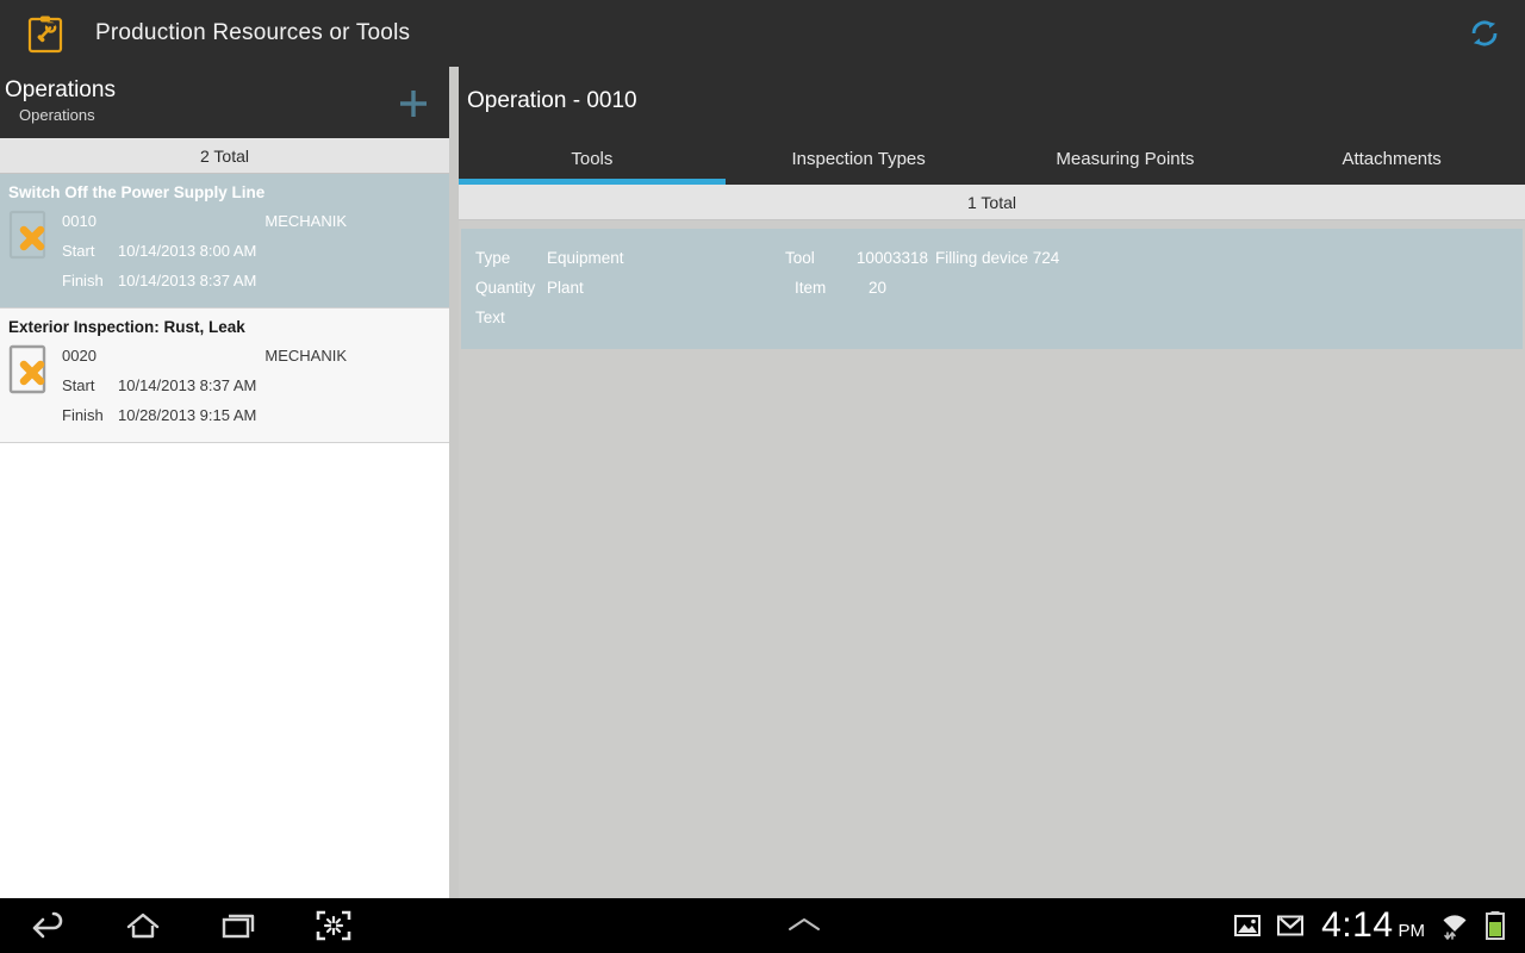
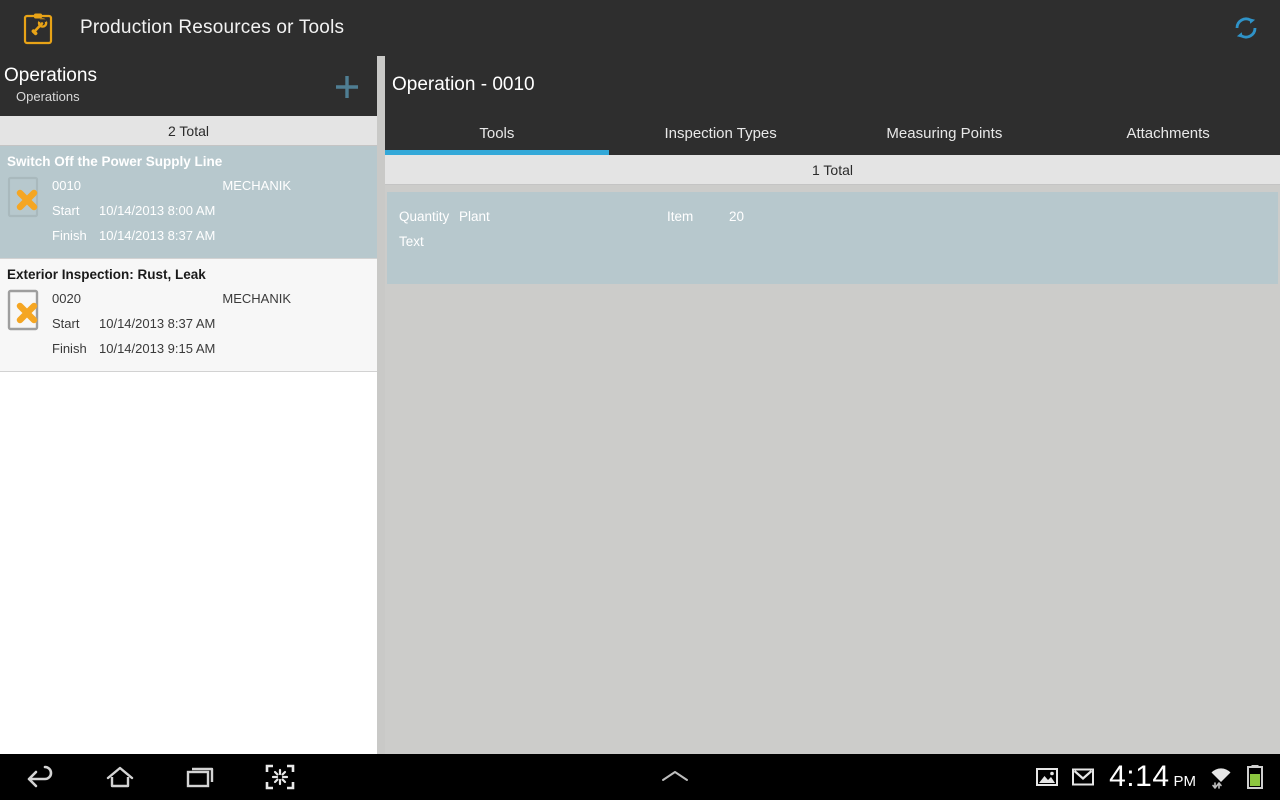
  Production Resources or Tools
  Operations
  Operations
  2 Total
  Switch Off the Power Supply Line
  0010
  MECHANIK
  Start
  10/14/2013 8:00 AM
  Finish
  10/14/2013 8:37 AM
  Exterior Inspection: Rust, Leak
  0020
  MECHANIK
  Start
  10/14/2013 8:37 AM
  Finish
- 10/28/2013 9:15 AM
+ 10/14/2013 9:15 AM
  Operation - 0010
  Tools
  Inspection Types
  Measuring Points
  Attachments
  1 Total
- Type
- Equipment
- Tool
- 10003318
- Filling device 724
  Quantity
  Plant
  Item
  20
  Text
  4:14
  PM
